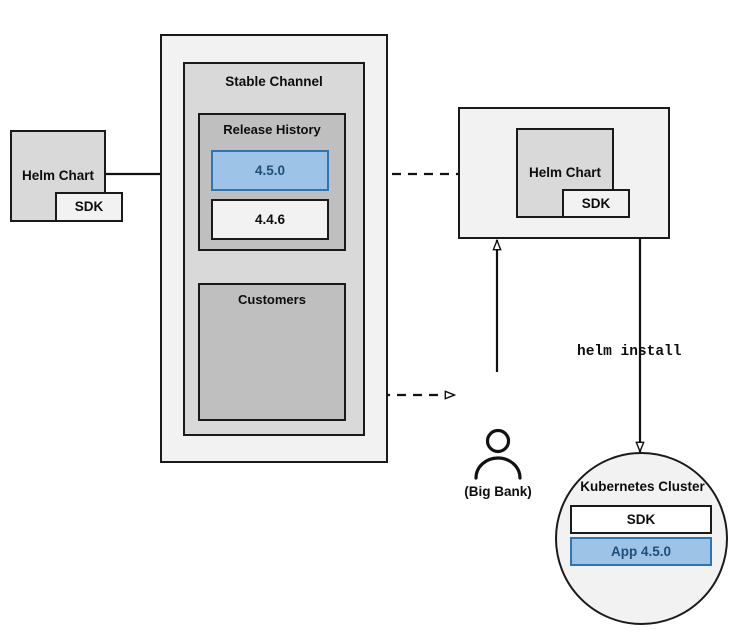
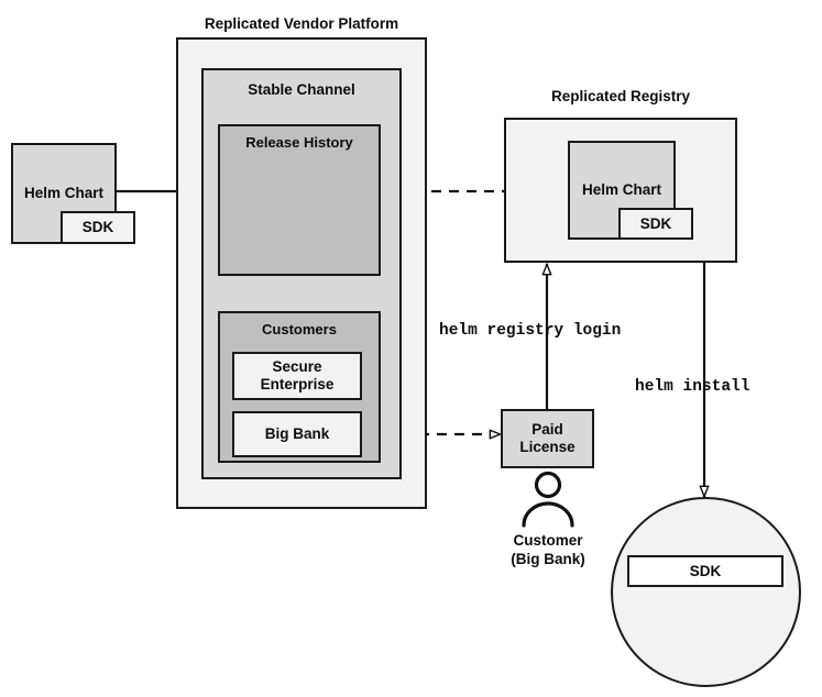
  Helm Chart
  SDK
+ Replicated Vendor Platform
  Stable Channel
  Release History
- 4.5.0
- 4.4.6
  Customers
+ Secure Enterprise
+ Big Bank
+ Replicated Registry
  Helm Chart
  SDK
+ helm registry login
  helm install
+ Paid
+ License
+ Customer
  (Big Bank)
- Kubernetes Cluster
  SDK
- App 4.5.0
